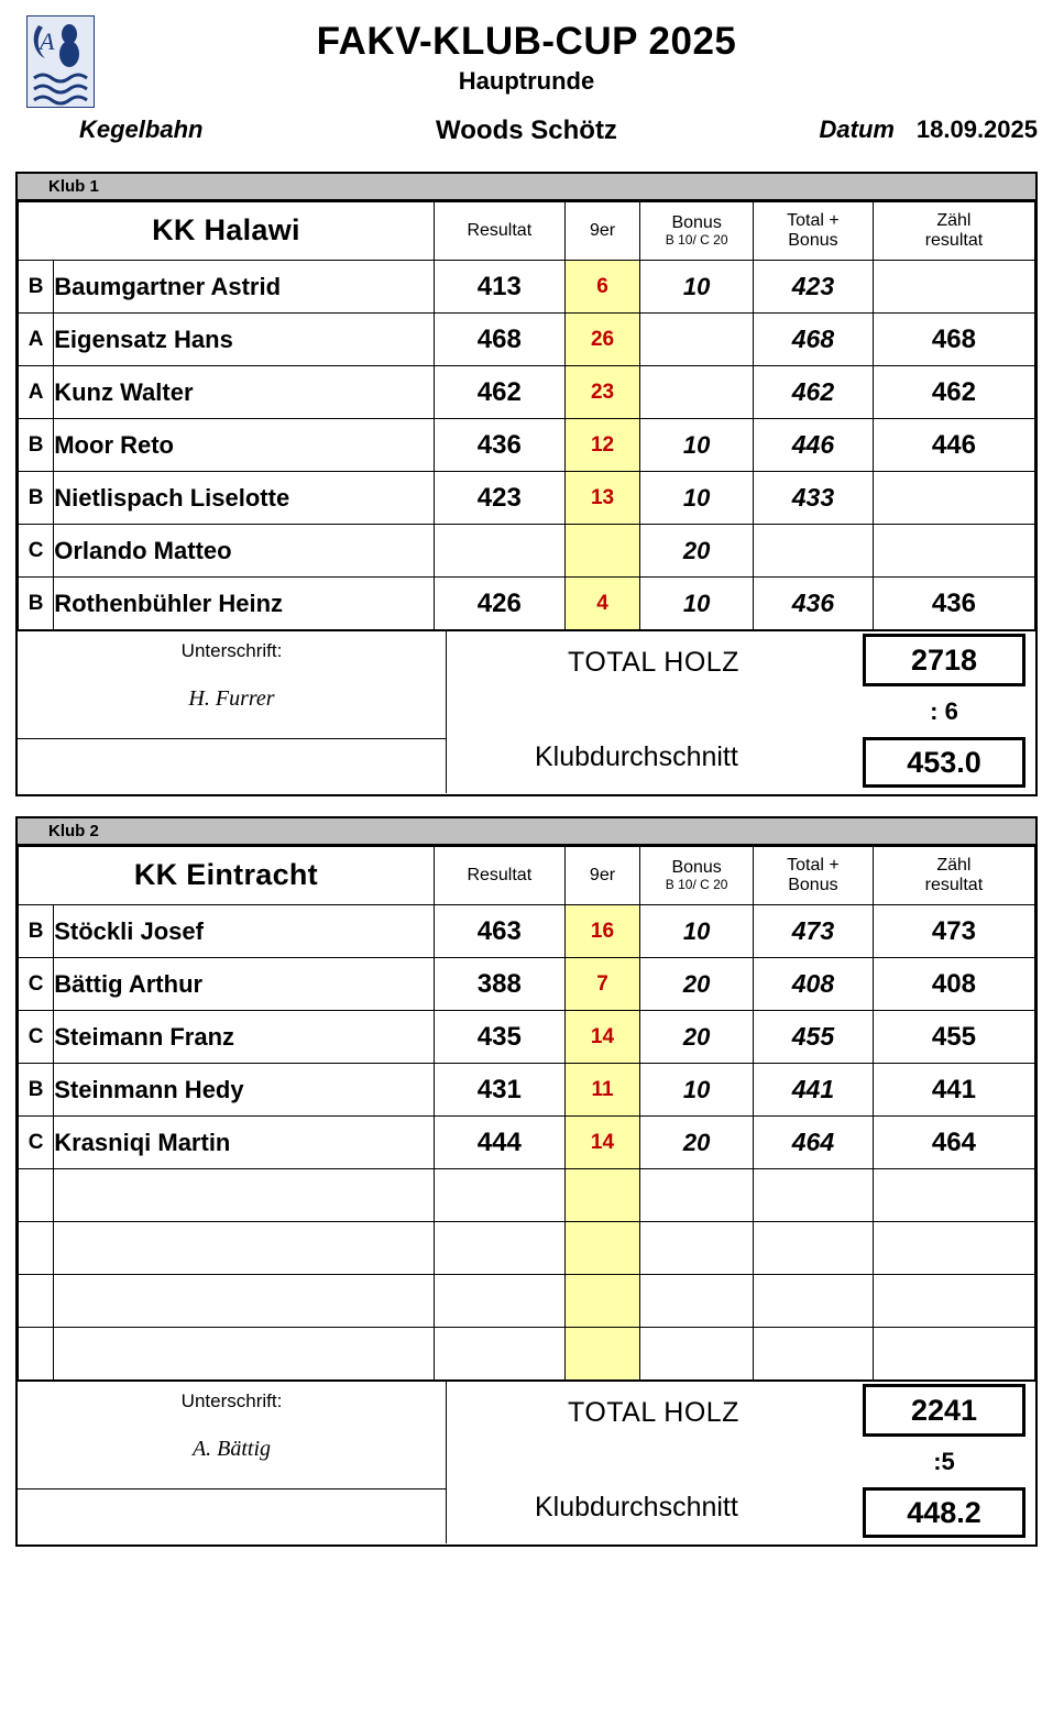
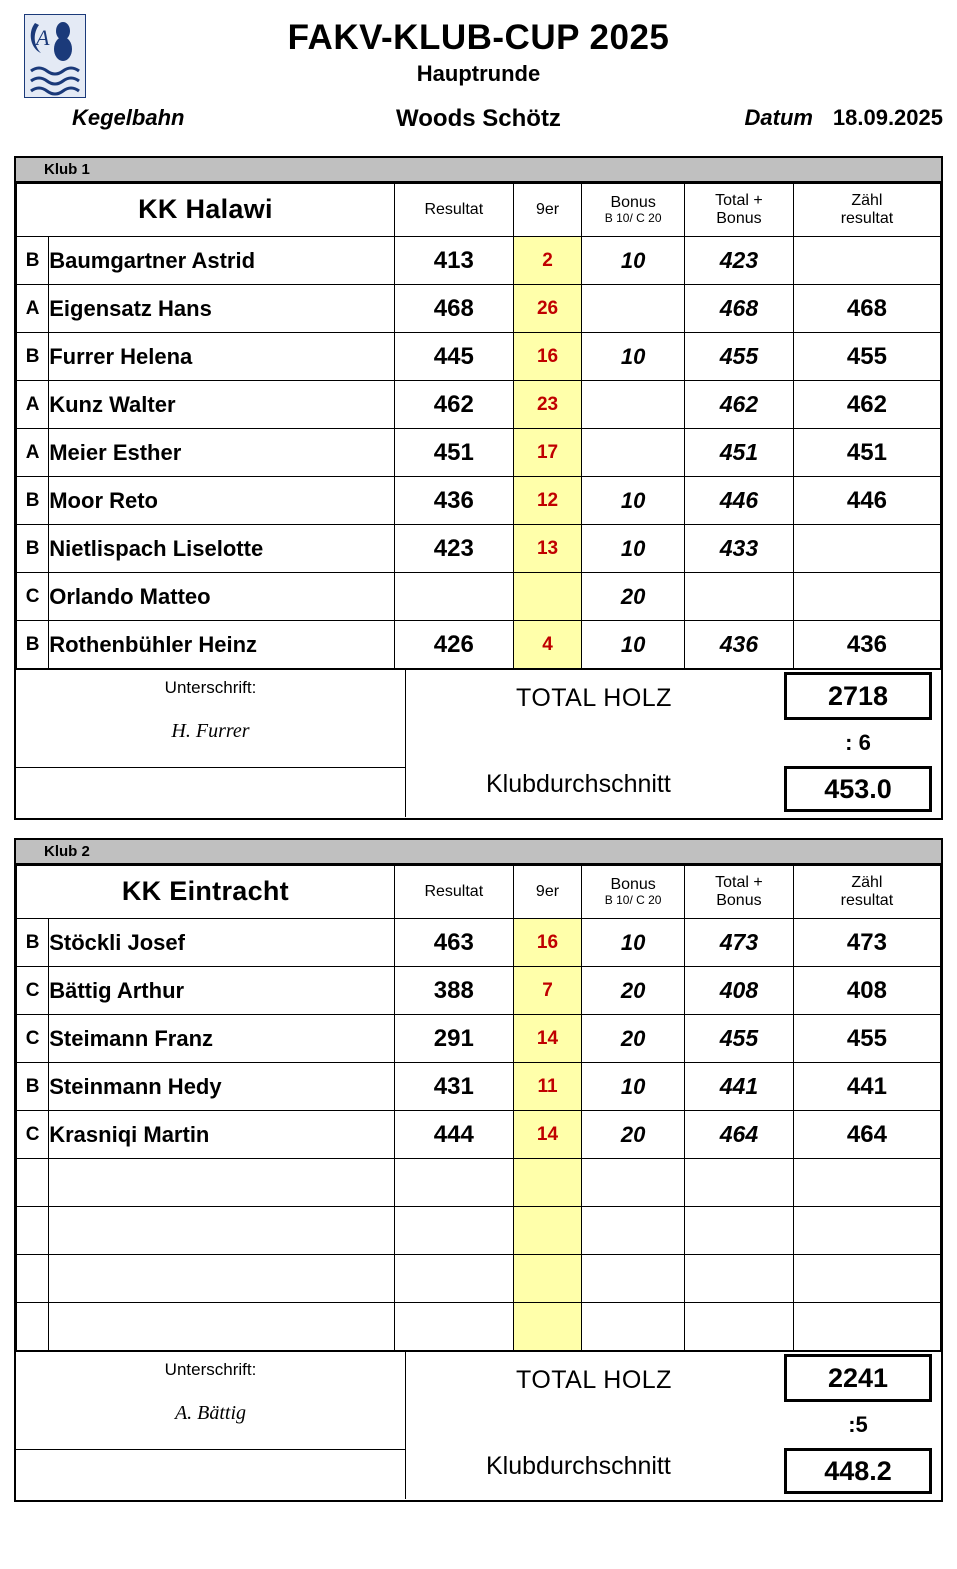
  A
  FAKV-KLUB-CUP 2025
  Hauptrunde
  Kegelbahn
  Woods Schötz
  Datum
  18.09.2025
  Klub 1
  KK Halawi	Resultat	9er	Bonus B 10/ C 20	Total + Bonus	Zähl resultat
- B	Baumgartner Astrid	413	6	10	423
+ B	Baumgartner Astrid	413	2	10	423
  A	Eigensatz Hans	468	26		468	468
+ B	Furrer Helena	445	16	10	455	455
  A	Kunz Walter	462	23		462	462
+ A	Meier Esther	451	17		451	451
  B	Moor Reto	436	12	10	446	446
  B	Nietlispach Liselotte	423	13	10	433
  C	Orlando Matteo			20
  B	Rothenbühler Heinz	426	4	10	436	436
  Unterschrift:
  H. Furrer
  TOTAL HOLZ
  2718
  : 6
  Klubdurchschnitt
  453.0
  Klub 2
  KK Eintracht	Resultat	9er	Bonus B 10/ C 20	Total + Bonus	Zähl resultat
  B	Stöckli Josef	463	16	10	473	473
  C	Bättig Arthur	388	7	20	408	408
- C	Steimann Franz	435	14	20	455	455
+ C	Steimann Franz	291	14	20	455	455
  B	Steinmann Hedy	431	11	10	441	441
  C	Krasniqi Martin	444	14	20	464	464
  Unterschrift:
  A. Bättig
  TOTAL HOLZ
  2241
  :5
  Klubdurchschnitt
  448.2
